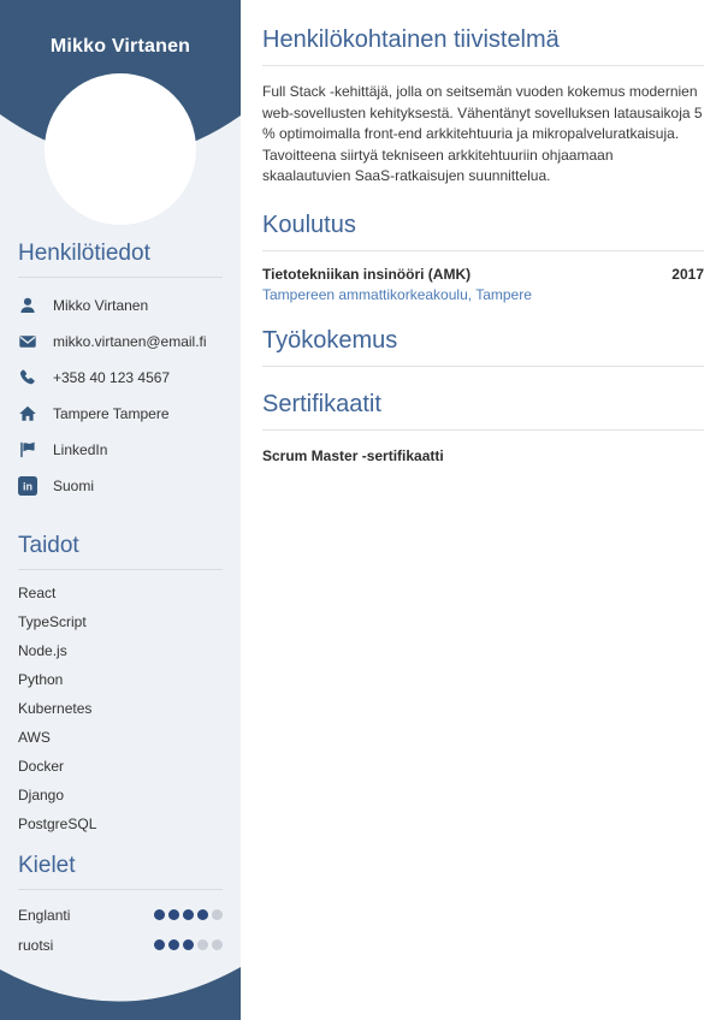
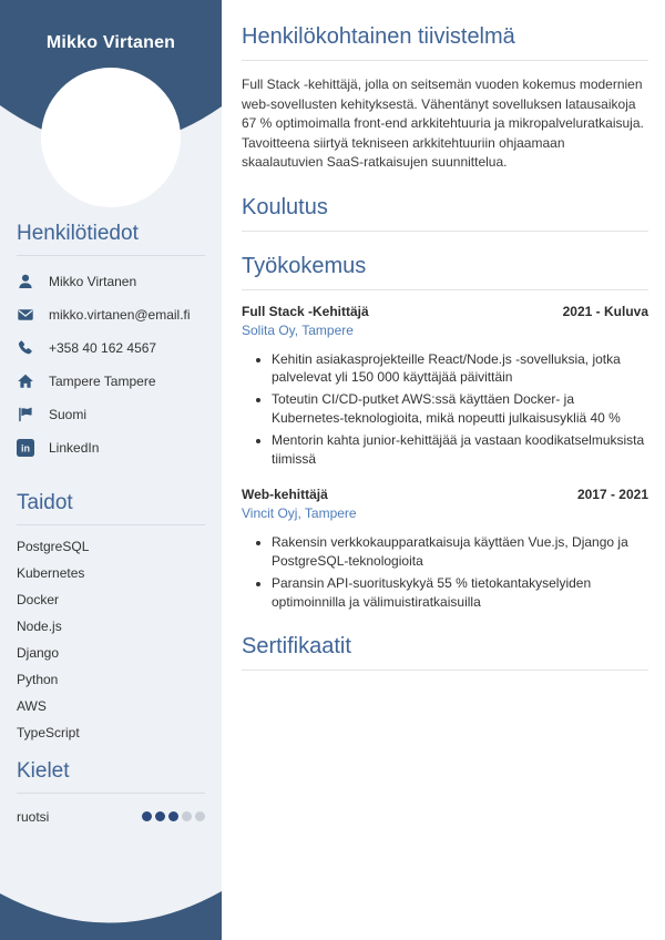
  Mikko Virtanen
  Henkilötiedot
  Mikko Virtanen
  mikko.virtanen@email.fi
- +358 40 123 4567
+ +358 40 162 4567
  Tampere Tampere
- LinkedIn
+ Suomi
  in
- Suomi
+ LinkedIn
  Taidot
- React
- TypeScript
+ PostgreSQL
- Node.js
+ Kubernetes
- Python
+ Docker
- Kubernetes
+ Node.js
- AWS
+ Django
- Docker
+ Python
- Django
+ AWS
- PostgreSQL
+ TypeScript
  Kielet
- Englanti
  ruotsi
  Henkilökohtainen tiivistelmä
- Full Stack -kehittäjä, jolla on seitsemän vuoden kokemus modernien web-sovellusten kehityksestä. Vähentänyt sovelluksen latausaikoja 5 % optimoimalla front-end arkkitehtuuria ja mikropalveluratkaisuja. Tavoitteena siirtyä tekniseen arkkitehtuuriin ohjaamaan skaalautuvien SaaS-ratkaisujen suunnittelua.
+ Full Stack -kehittäjä, jolla on seitsemän vuoden kokemus modernien web-sovellusten kehityksestä. Vähentänyt sovelluksen latausaikoja 67 % optimoimalla front-end arkkitehtuuria ja mikropalveluratkaisuja. Tavoitteena siirtyä tekniseen arkkitehtuuriin ohjaamaan skaalautuvien SaaS-ratkaisujen suunnittelua.
  Koulutus
- Tietotekniikan insinööri (AMK)
- 2017
- Tampereen ammattikorkeakoulu, Tampere
  Työkokemus
+ Full Stack -Kehittäjä
+ 2021 - Kuluva
+ Solita Oy, Tampere
+ Kehitin asiakasprojekteille React/Node.js -sovelluksia, jotka palvelevat yli 150 000 käyttäjää päivittäin
+ Toteutin CI/CD-putket AWS:ssä käyttäen Docker- ja Kubernetes-teknologioita, mikä nopeutti julkaisusykliä 40 %
+ Mentorin kahta junior-kehittäjää ja vastaan koodikatselmuksista tiimissä
+ Web-kehittäjä
+ 2017 - 2021
+ Vincit Oyj, Tampere
+ Rakensin verkkokaupparatkaisuja käyttäen Vue.js, Django ja PostgreSQL-teknologioita
+ Paransin API-suorituskykyä 55 % tietokantakyselyiden optimoinnilla ja välimuistiratkaisuilla
  Sertifikaatit
- Scrum Master -sertifikaatti
